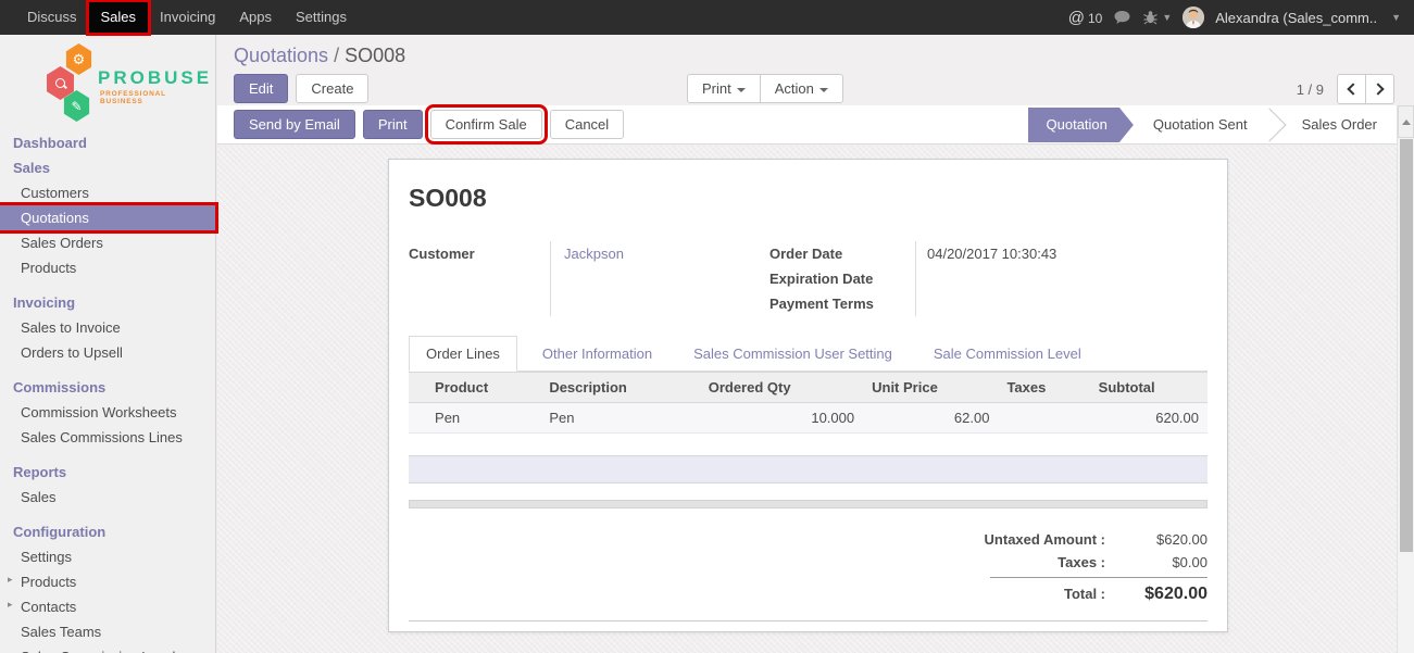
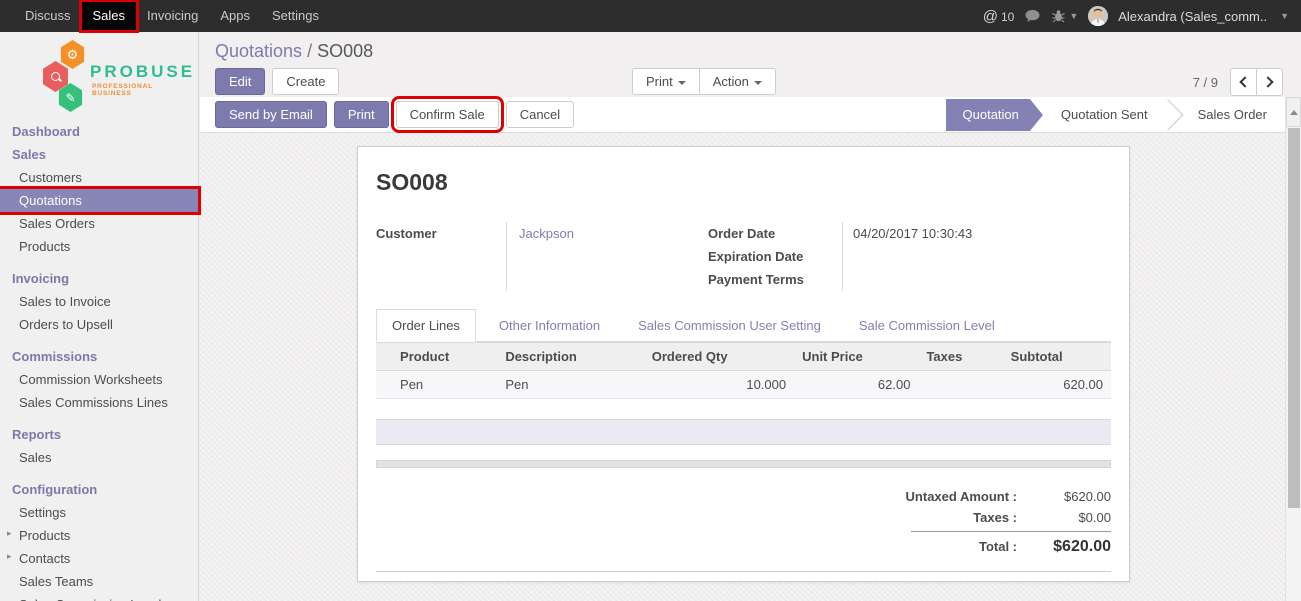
  Discuss
  Sales
  Invoicing
  Apps
  Settings
  @
  10
  ▼
  Alexandra (Sales_comm..
  ▼
  ⚙
  ✎
  PROBUSE
  Dashboard
  Sales
  Customers
  Quotations
  Sales Orders
  Products
  Invoicing
  Sales to Invoice
  Orders to Upsell
  Commissions
  Commission Worksheets
  Sales Commissions Lines
  Reports
  Sales
  Configuration
  Settings
  ▸
  Products
  ▸
  Contacts
  Sales Teams
  Quotations / SO008
  Edit
  Create
  Print
  Action
- 1 / 9
+ 7 / 9
  Send by Email
  Print
  Confirm Sale
  Cancel
  Quotation
  Quotation Sent
  Sales Order
  SO008
  Customer
  Jackpson
  Order Date
  04/20/2017 10:30:43
  Expiration Date
  Payment Terms
  Order Lines
  Other Information
  Sales Commission User Setting
  Sale Commission Level
  	Product	Description	Ordered Qty	Unit Price	Taxes	Subtotal
  	Pen	Pen	10.000	62.00		620.00
  Untaxed Amount :
  $620.00
  Taxes :
  $0.00
  Total :
  $620.00
